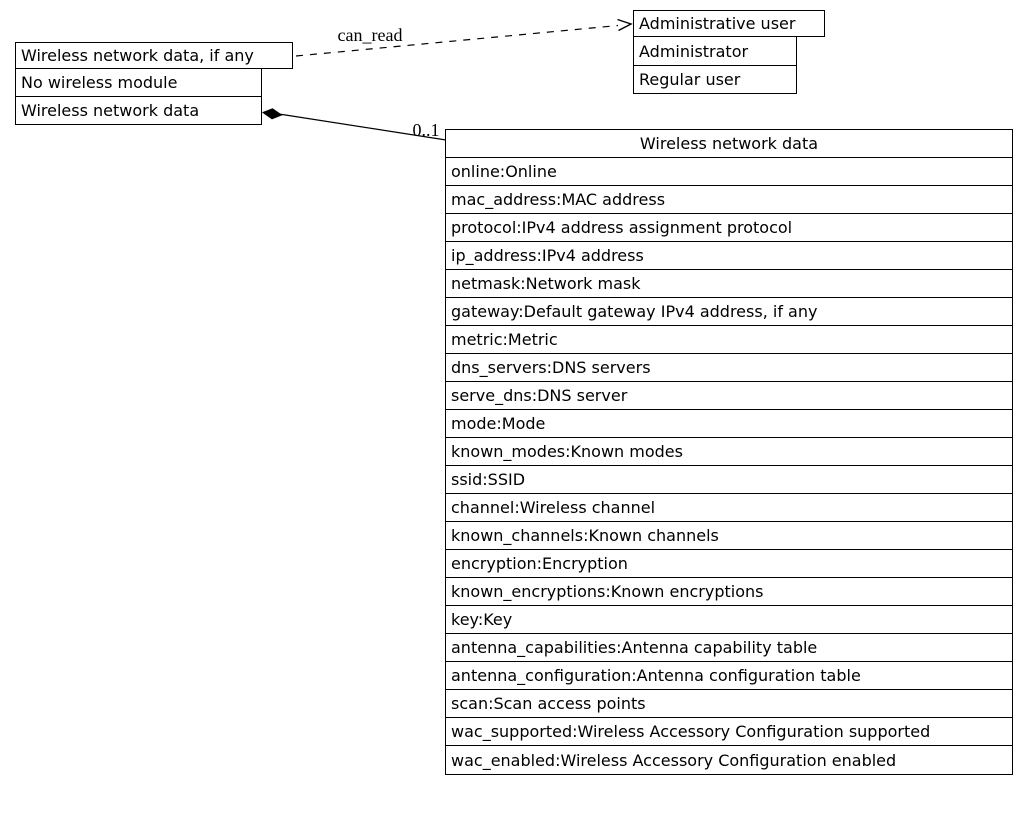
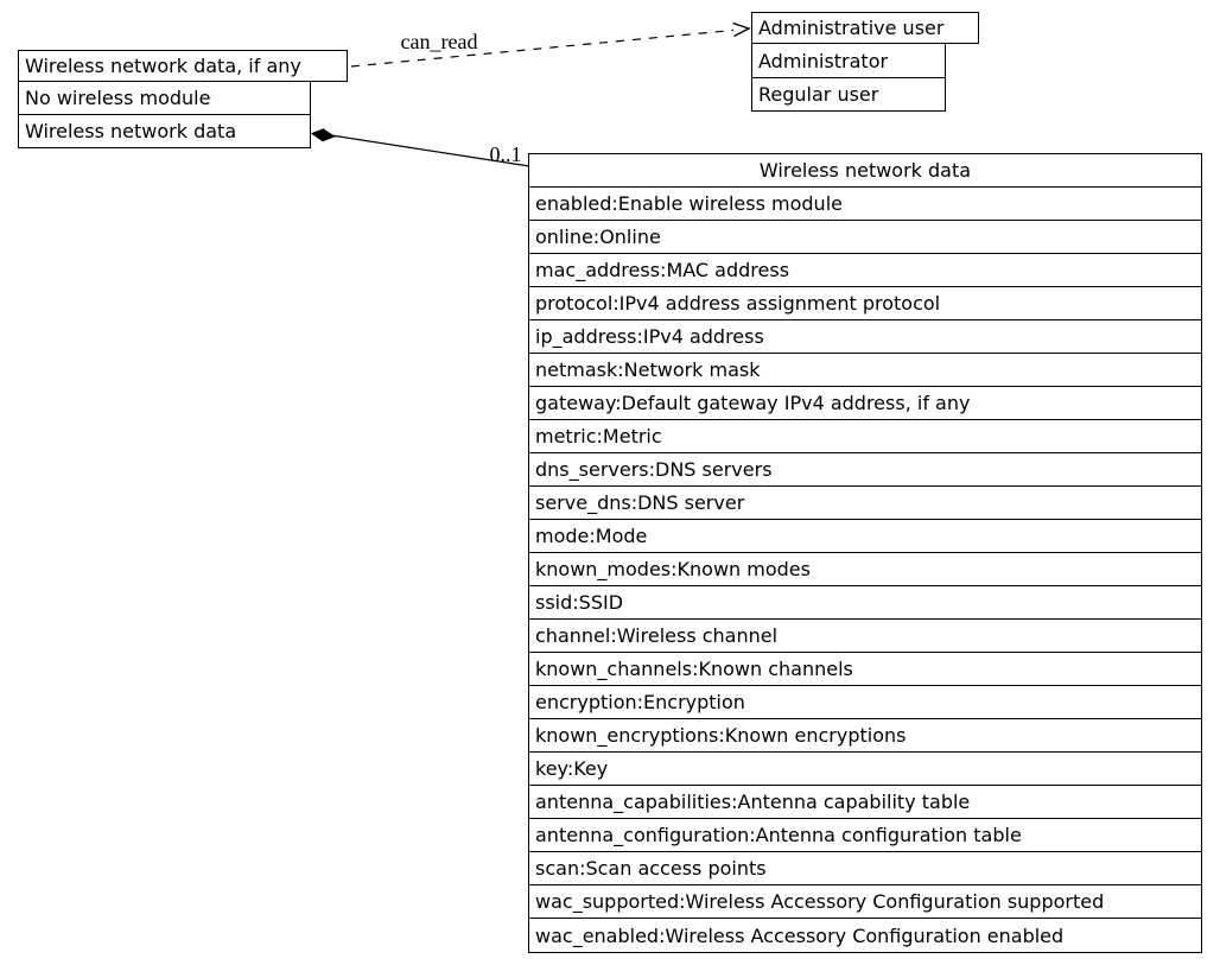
  can_read
  0..1
  Wireless network data, if any
  No wireless module
  Wireless network data
  Administrative user
  Administrator
  Regular user
  Wireless network data
+ enabled:Enable wireless module
  online:Online
  mac_address:MAC address
  protocol:IPv4 address assignment protocol
  ip_address:IPv4 address
  netmask:Network mask
  gateway:Default gateway IPv4 address, if any
  metric:Metric
  dns_servers:DNS servers
  serve_dns:DNS server
  mode:Mode
  known_modes:Known modes
  ssid:SSID
  channel:Wireless channel
  known_channels:Known channels
  encryption:Encryption
  known_encryptions:Known encryptions
  key:Key
  antenna_capabilities:Antenna capability table
  antenna_configuration:Antenna configuration table
  scan:Scan access points
  wac_supported:Wireless Accessory Configuration supported
  wac_enabled:Wireless Accessory Configuration enabled
